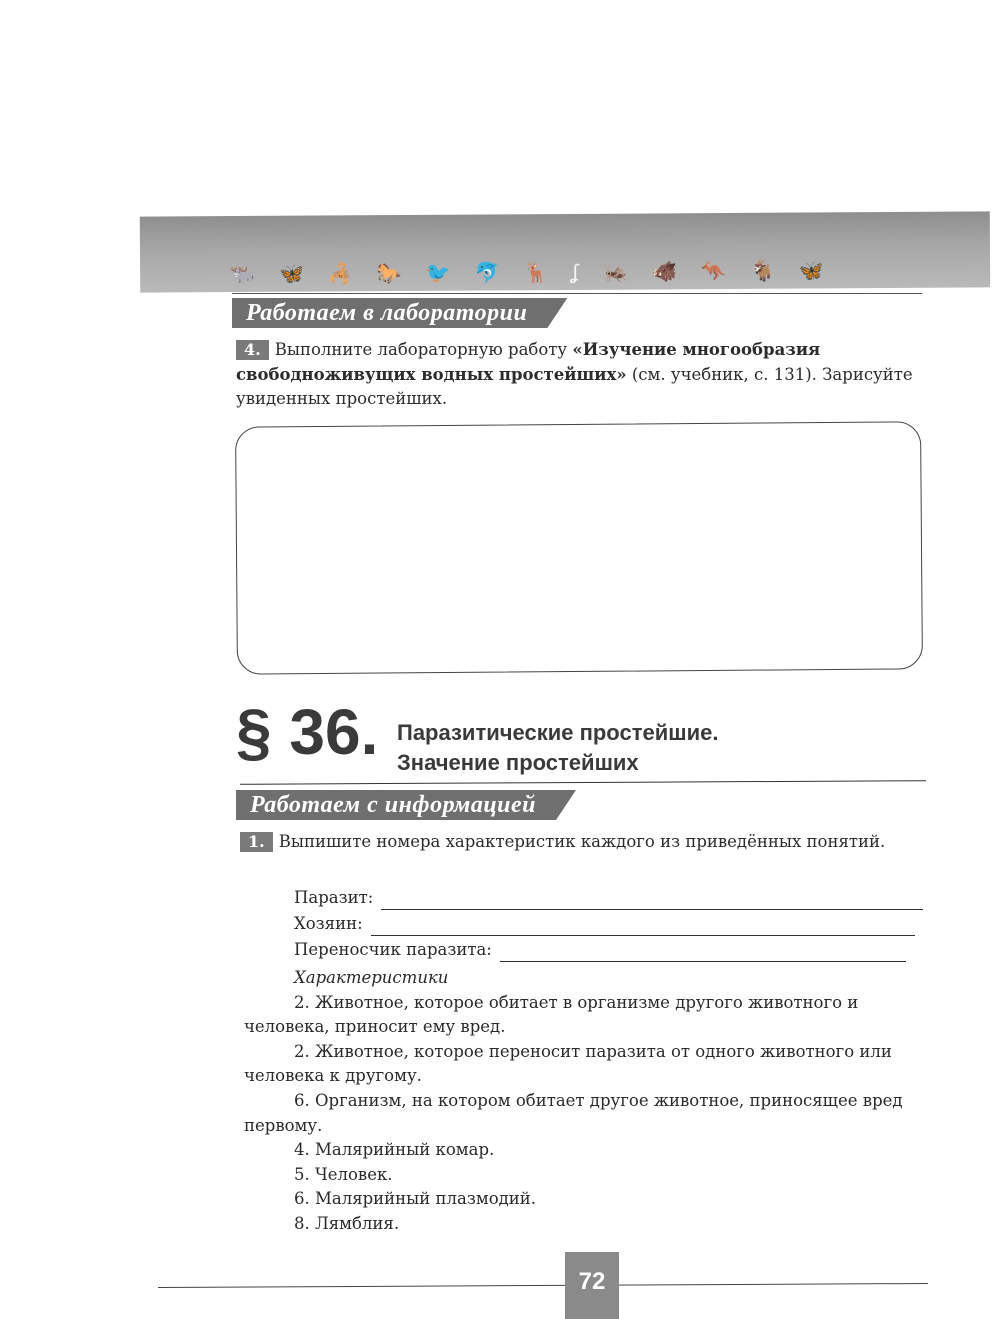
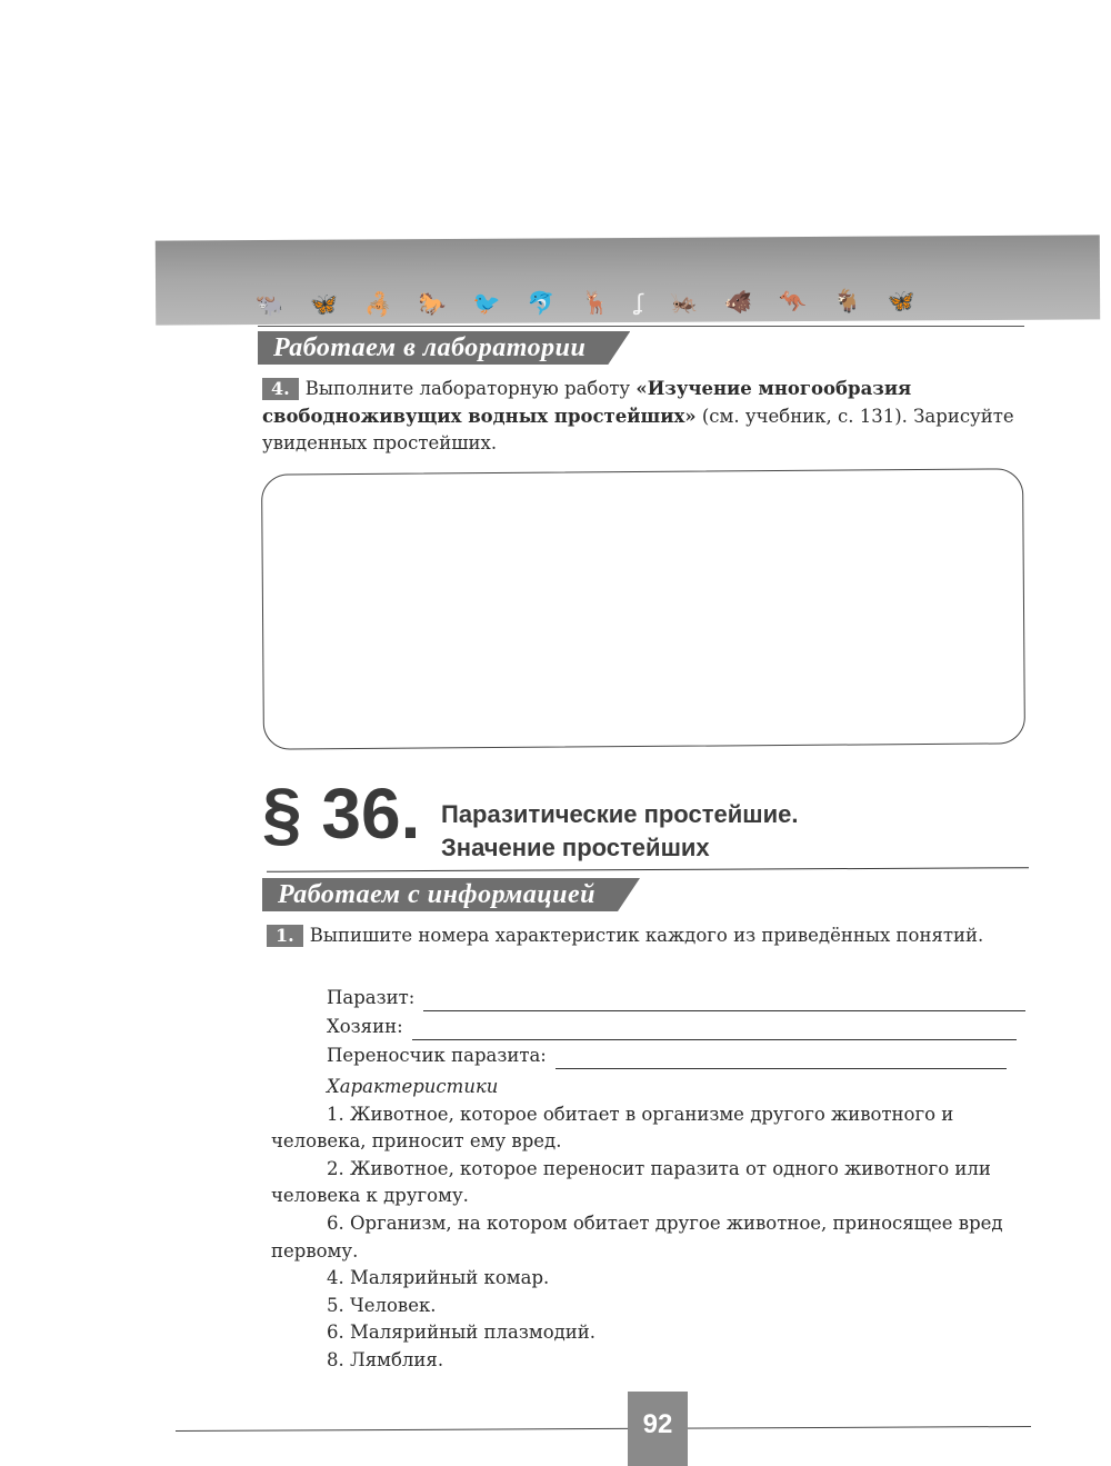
  🐃
  🦋
  🦂
  🐎
  🐦
  🐬
  🦌
  ʆ
  🦗
  🐗
  🦘
  🐐
  🦋
  Работаем в лаборатории
  4. Выполните лабораторную работу «Изучение многообразия свободноживущих водных простейших» (см. учебник, с. 131). Зарисуйте увиденных простейших.
  § 36.
  Паразитические простейшие.
  Значение простейших
  Работаем с информацией
  1. Выпишите номера характеристик каждого из приведённых понятий.
  Паразит:
  Хозяин:
  Переносчик паразита:
  Характеристики
- 2. Животное, которое обитает в организме другого животного и человека, приносит ему вред.
+ 1. Животное, которое обитает в организме другого животного и человека, приносит ему вред.
  2. Животное, которое переносит паразита от одного животного или человека к другому.
  6. Организм, на котором обитает другое животное, приносящее вред первому.
  4. Малярийный комар.
  5. Человек.
  6. Малярийный плазмодий.
  8. Лямблия.
- 72
+ 92
